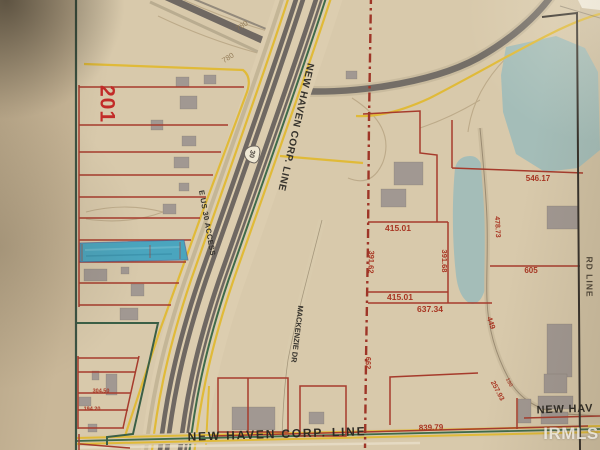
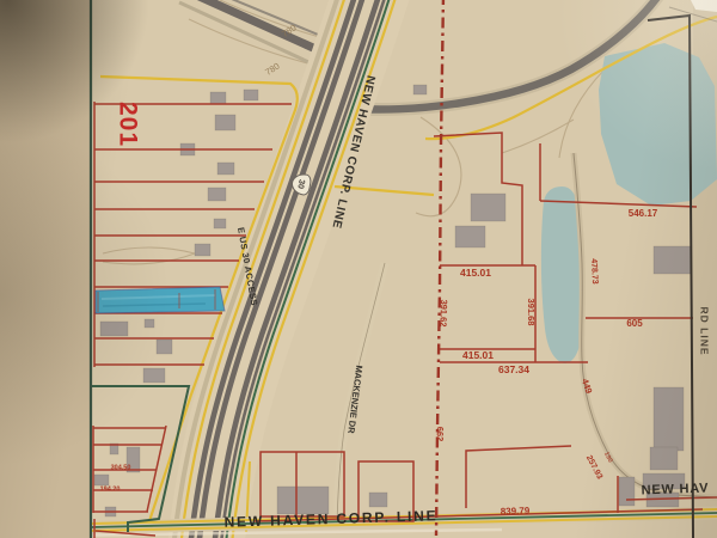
- IRMLS
